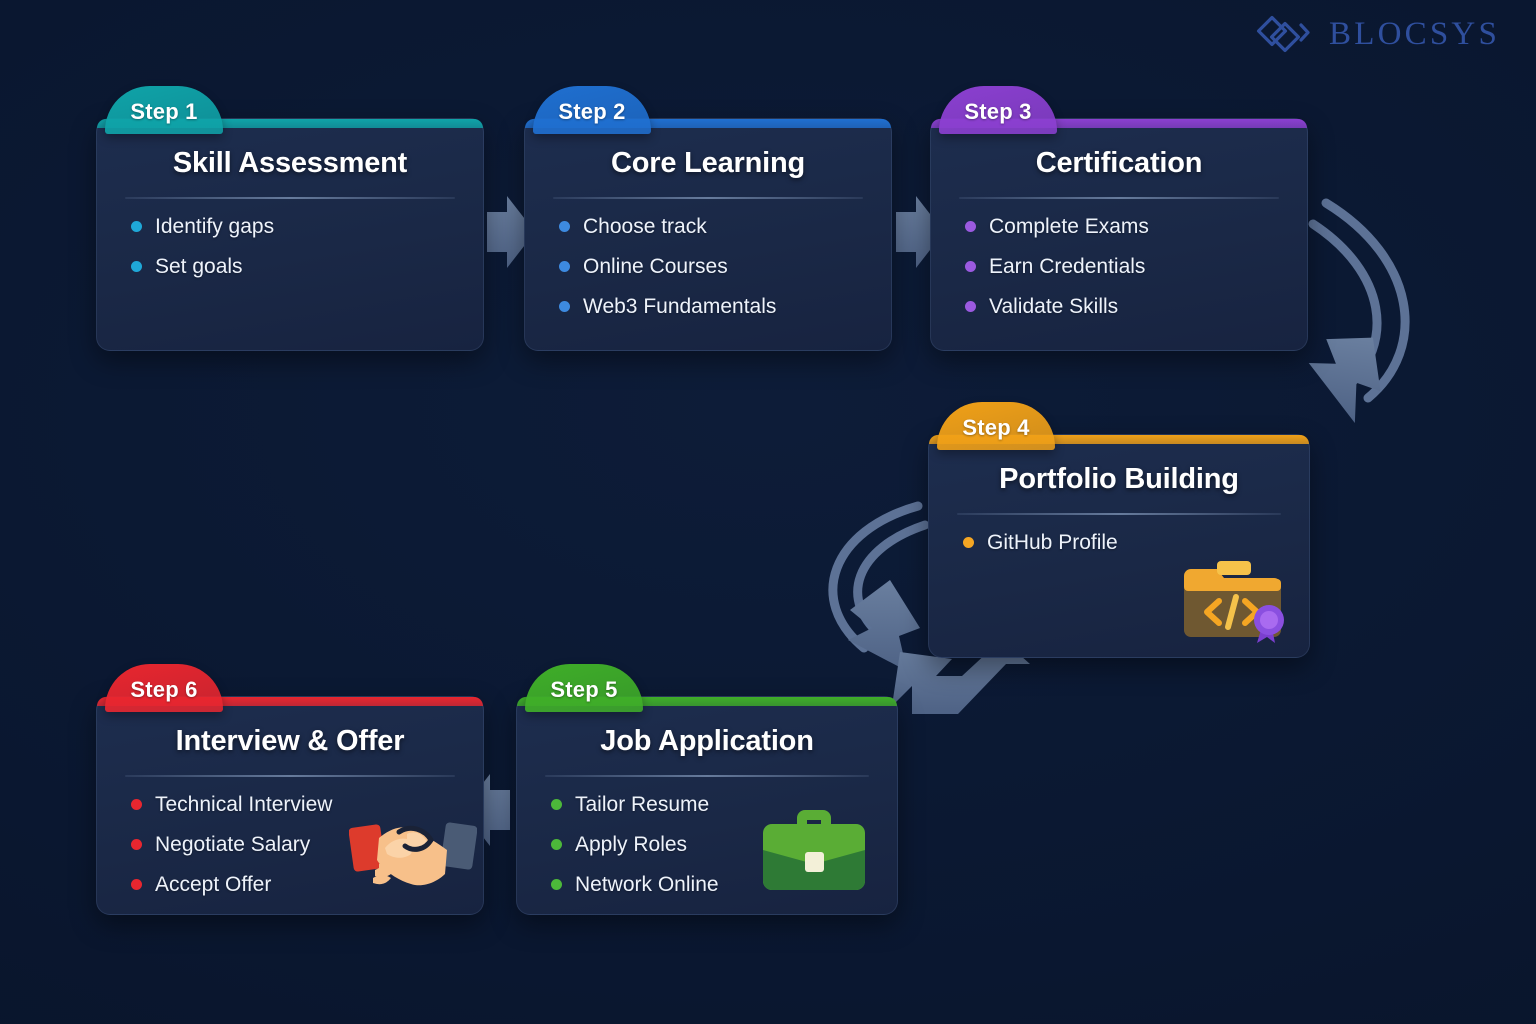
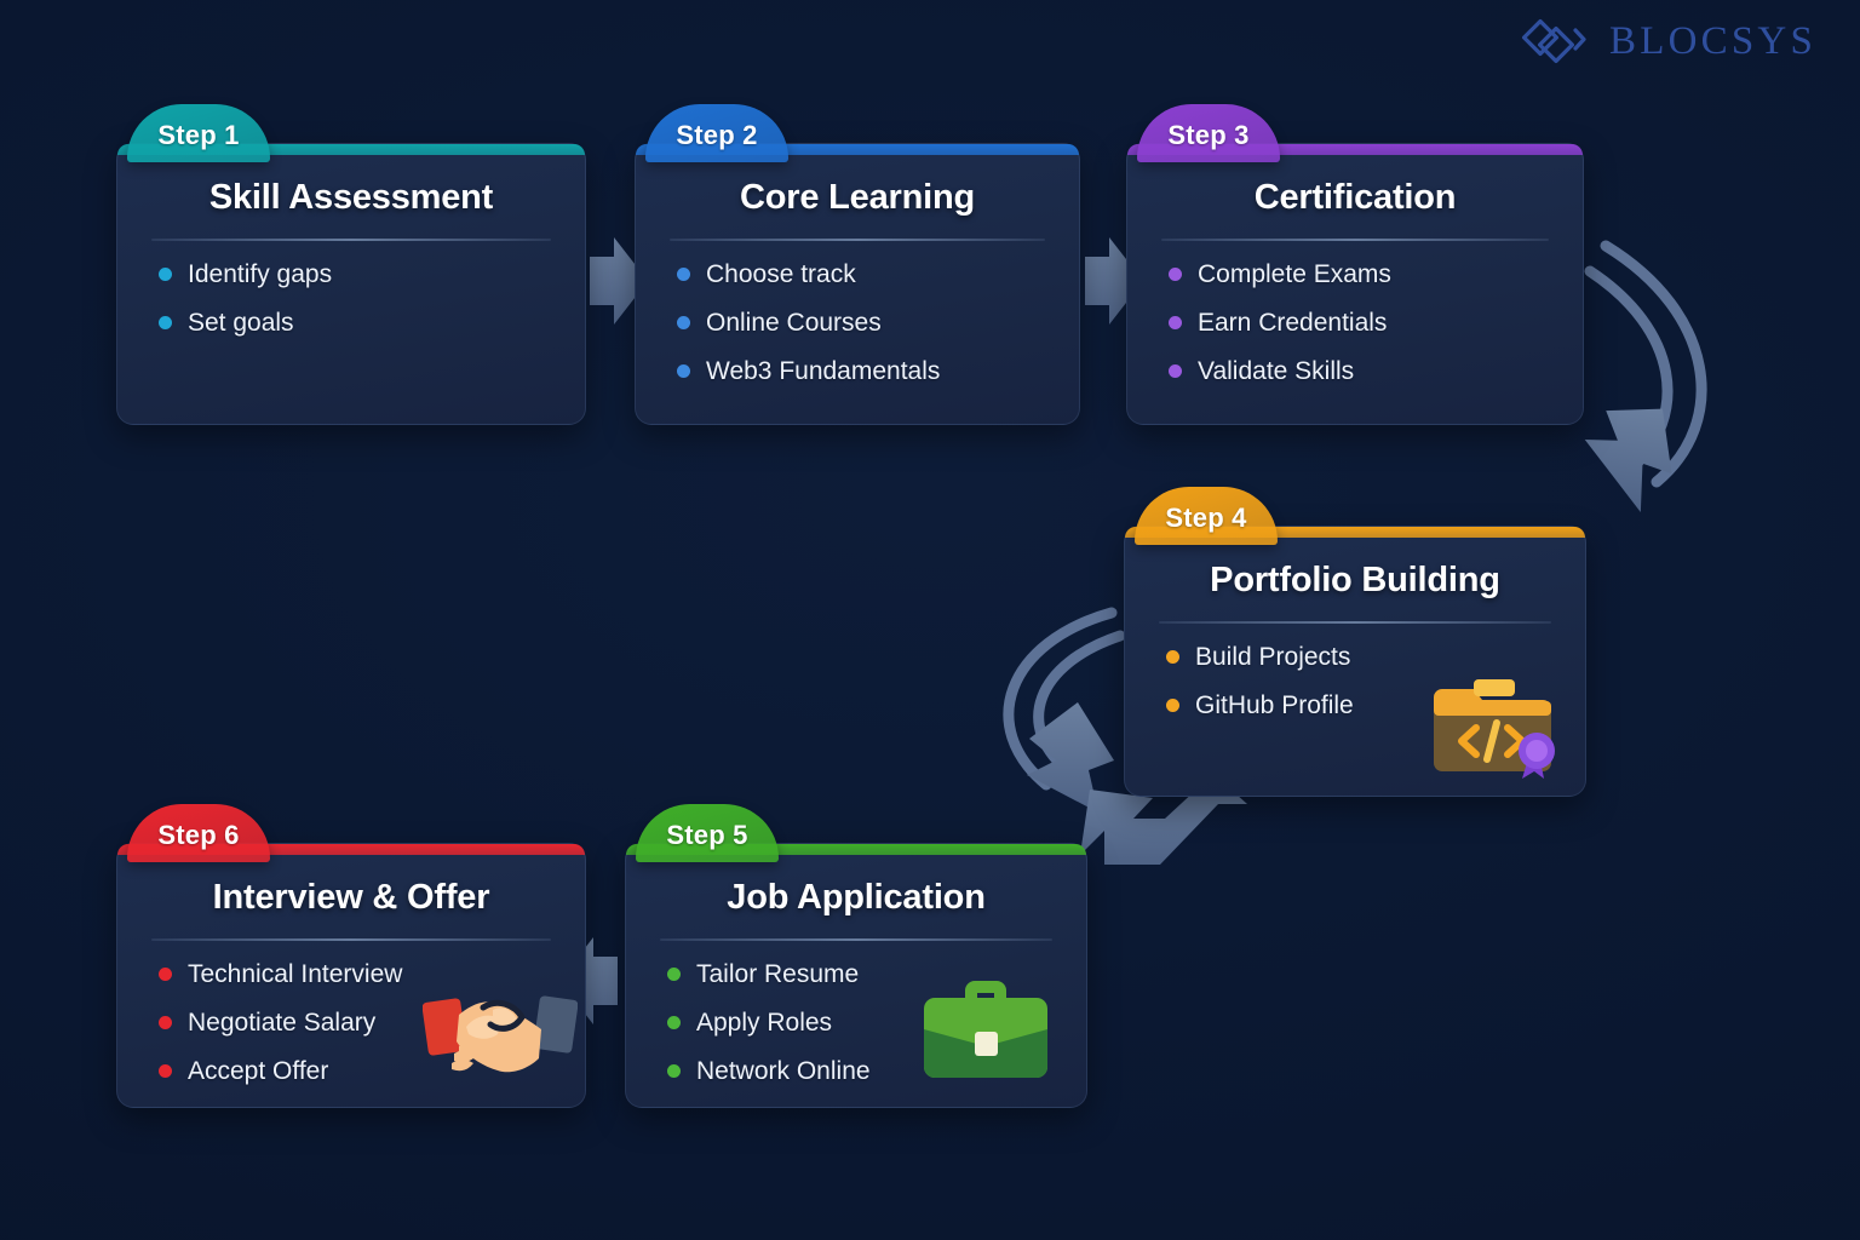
  BLOCSYS
  Step 1
  Skill Assessment
  Identify gaps
  Set goals
  Step 2
  Core Learning
  Choose track
  Online Courses
  Web3 Fundamentals
  Step 3
  Certification
  Complete Exams
  Earn Credentials
  Validate Skills
  Step 4
  Portfolio Building
+ Build Projects
  GitHub Profile
  Step 5
  Job Application
  Tailor Resume
  Apply Roles
  Network Online
  Step 6
  Interview & Offer
  Technical Interview
  Negotiate Salary
  Accept Offer
